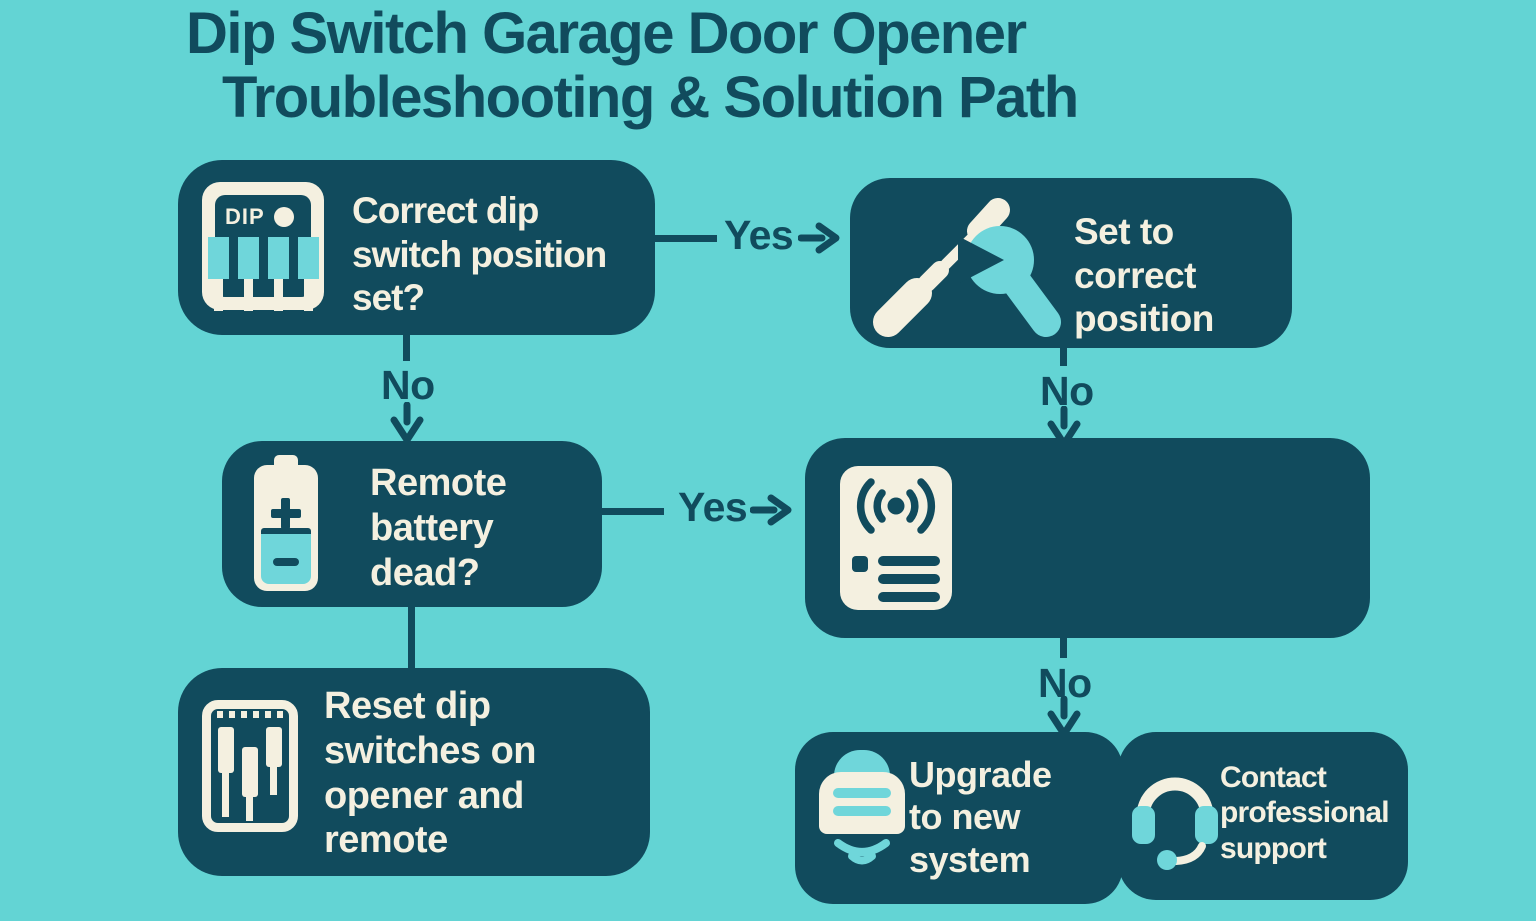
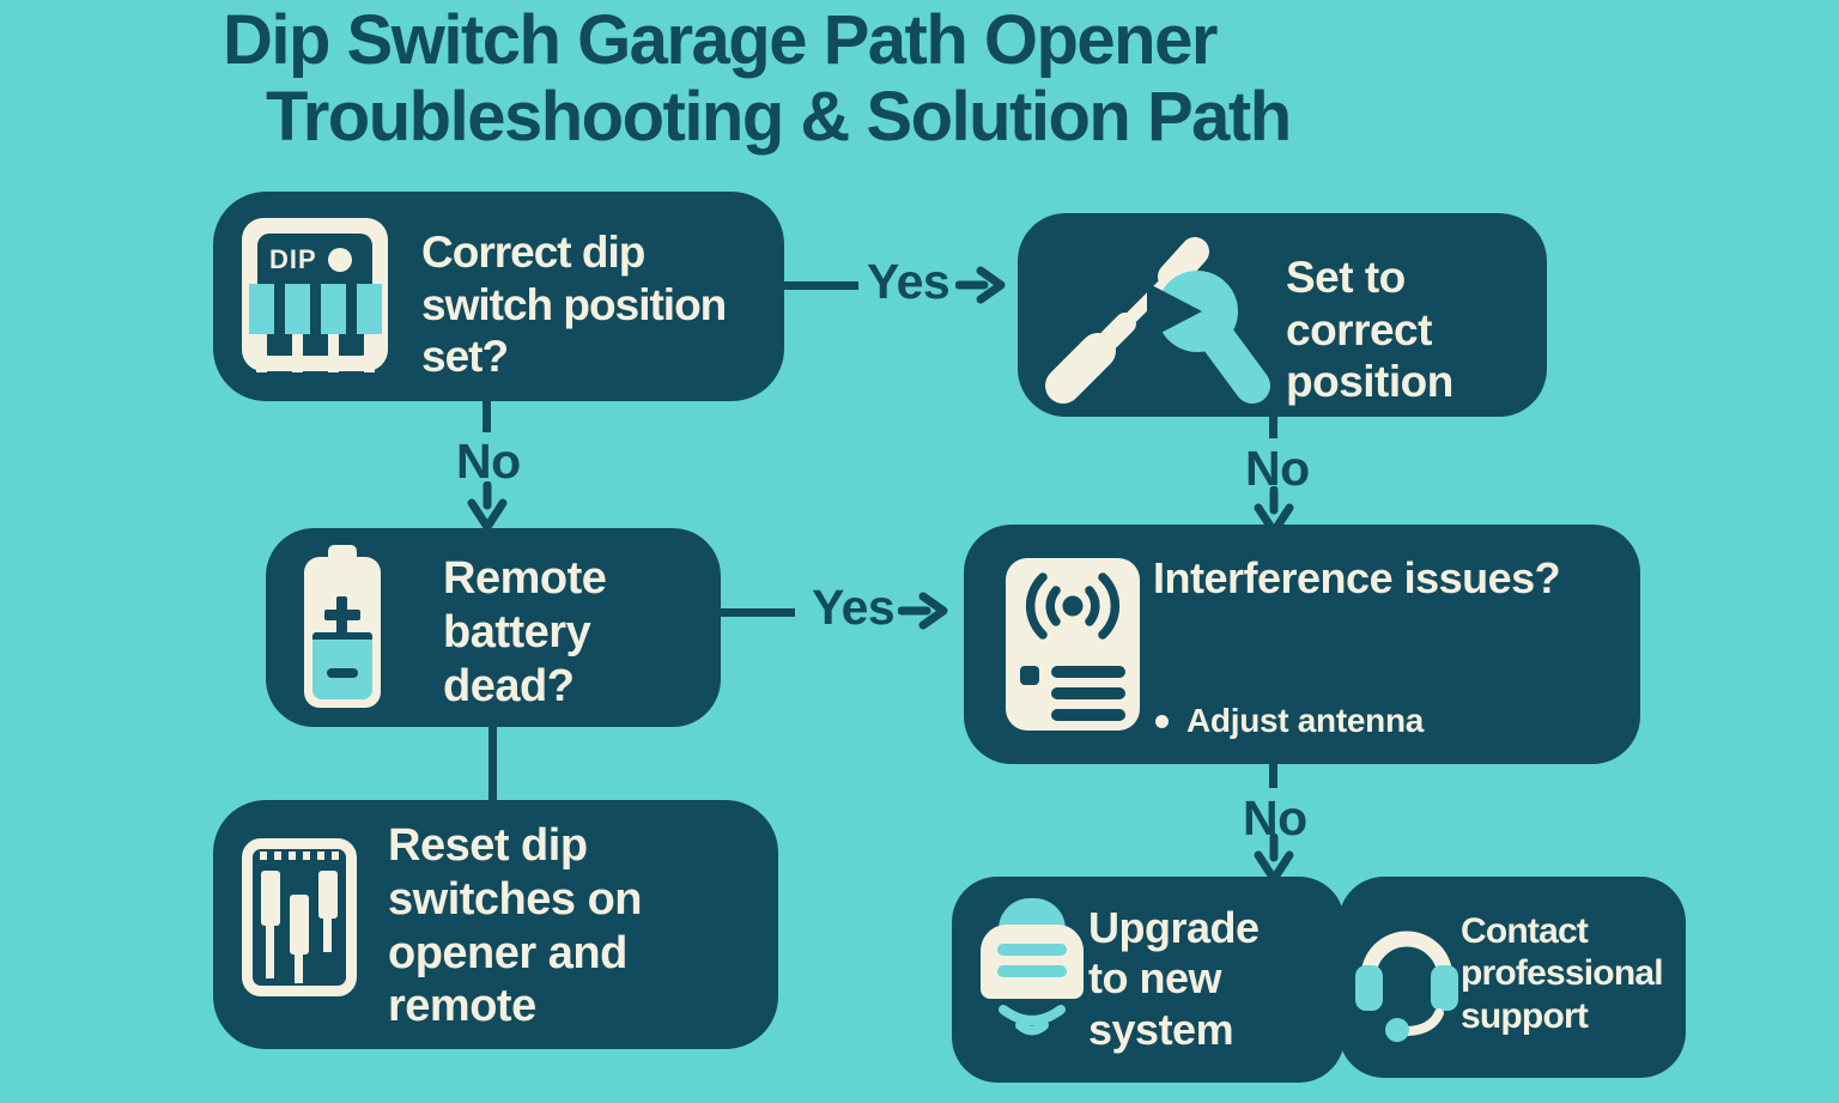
- Dip Switch Garage Door Opener
+ Dip Switch Garage Path Opener
  Troubleshooting & Solution Path
  DIP
  Correct dip
  switch position
  set?
  Yes
  Set to
  correct
  position
  No
  No
  Remote
  battery
  dead?
  Yes
+ Interference issues?
+ Adjust antenna
  No
  Reset dip
  switches on
  opener and
  remote
  Upgrade
  to new
  system
  Contact
  professional
  support
